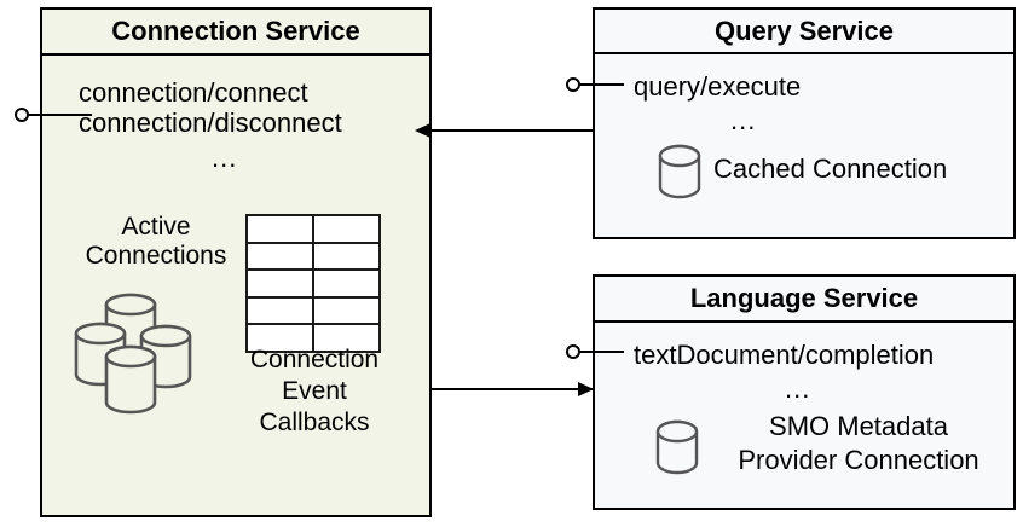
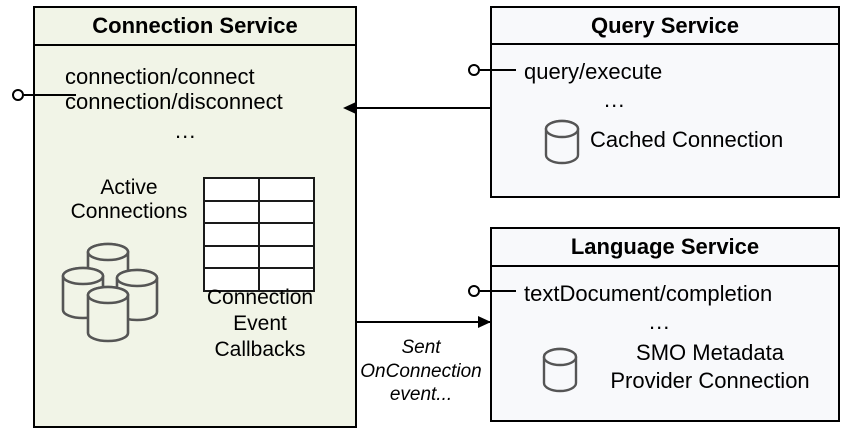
  Connection Service
  connection/connect
  connection/disconnect
  ...
  Active
  Connections
  Connection
  Event
  Callbacks
  Query Service
  query/execute
  ...
  Cached Connection
  Language Service
  textDocument/completion
  ...
  SMO Metadata
  Provider Connection
+ Sent
+ OnConnection
+ event...
